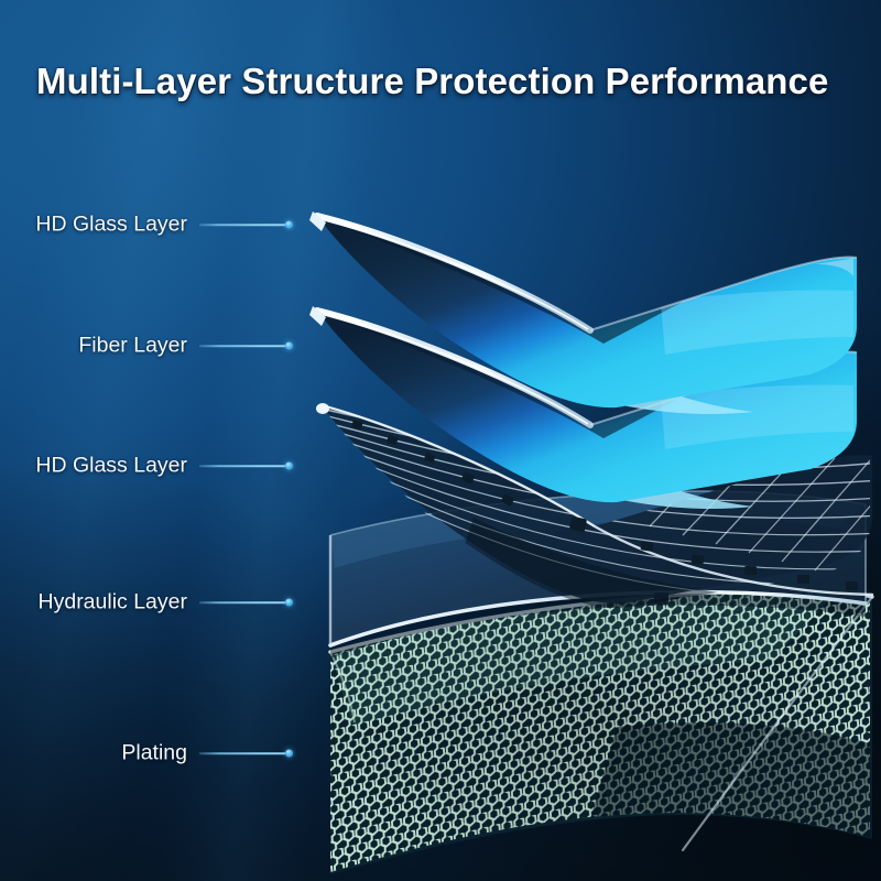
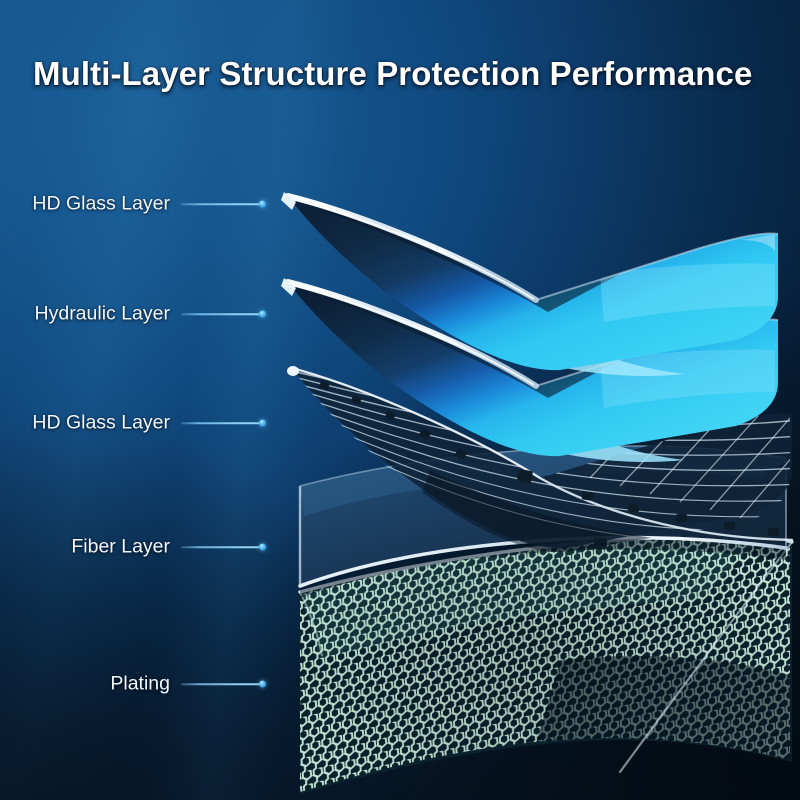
  Multi-Layer Structure Protection Performance
  HD Glass Layer
- Fiber Layer
+ Hydraulic Layer
  HD Glass Layer
- Hydraulic Layer
+ Fiber Layer
  Plating
